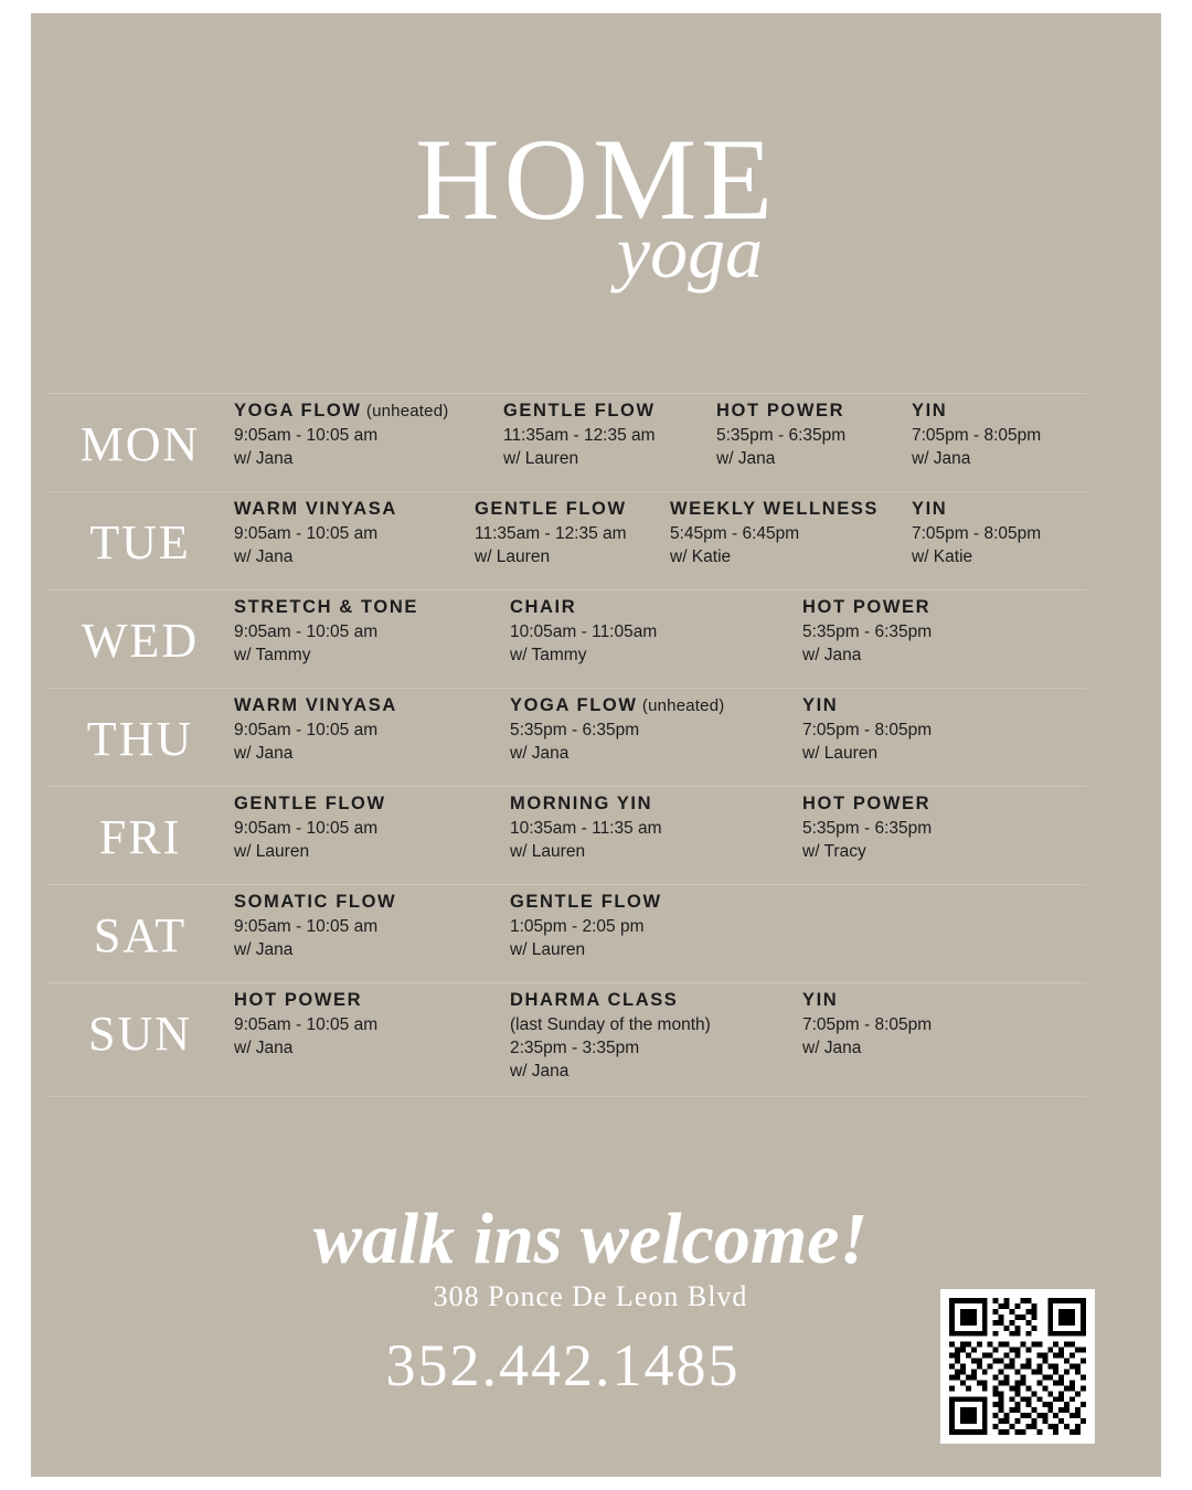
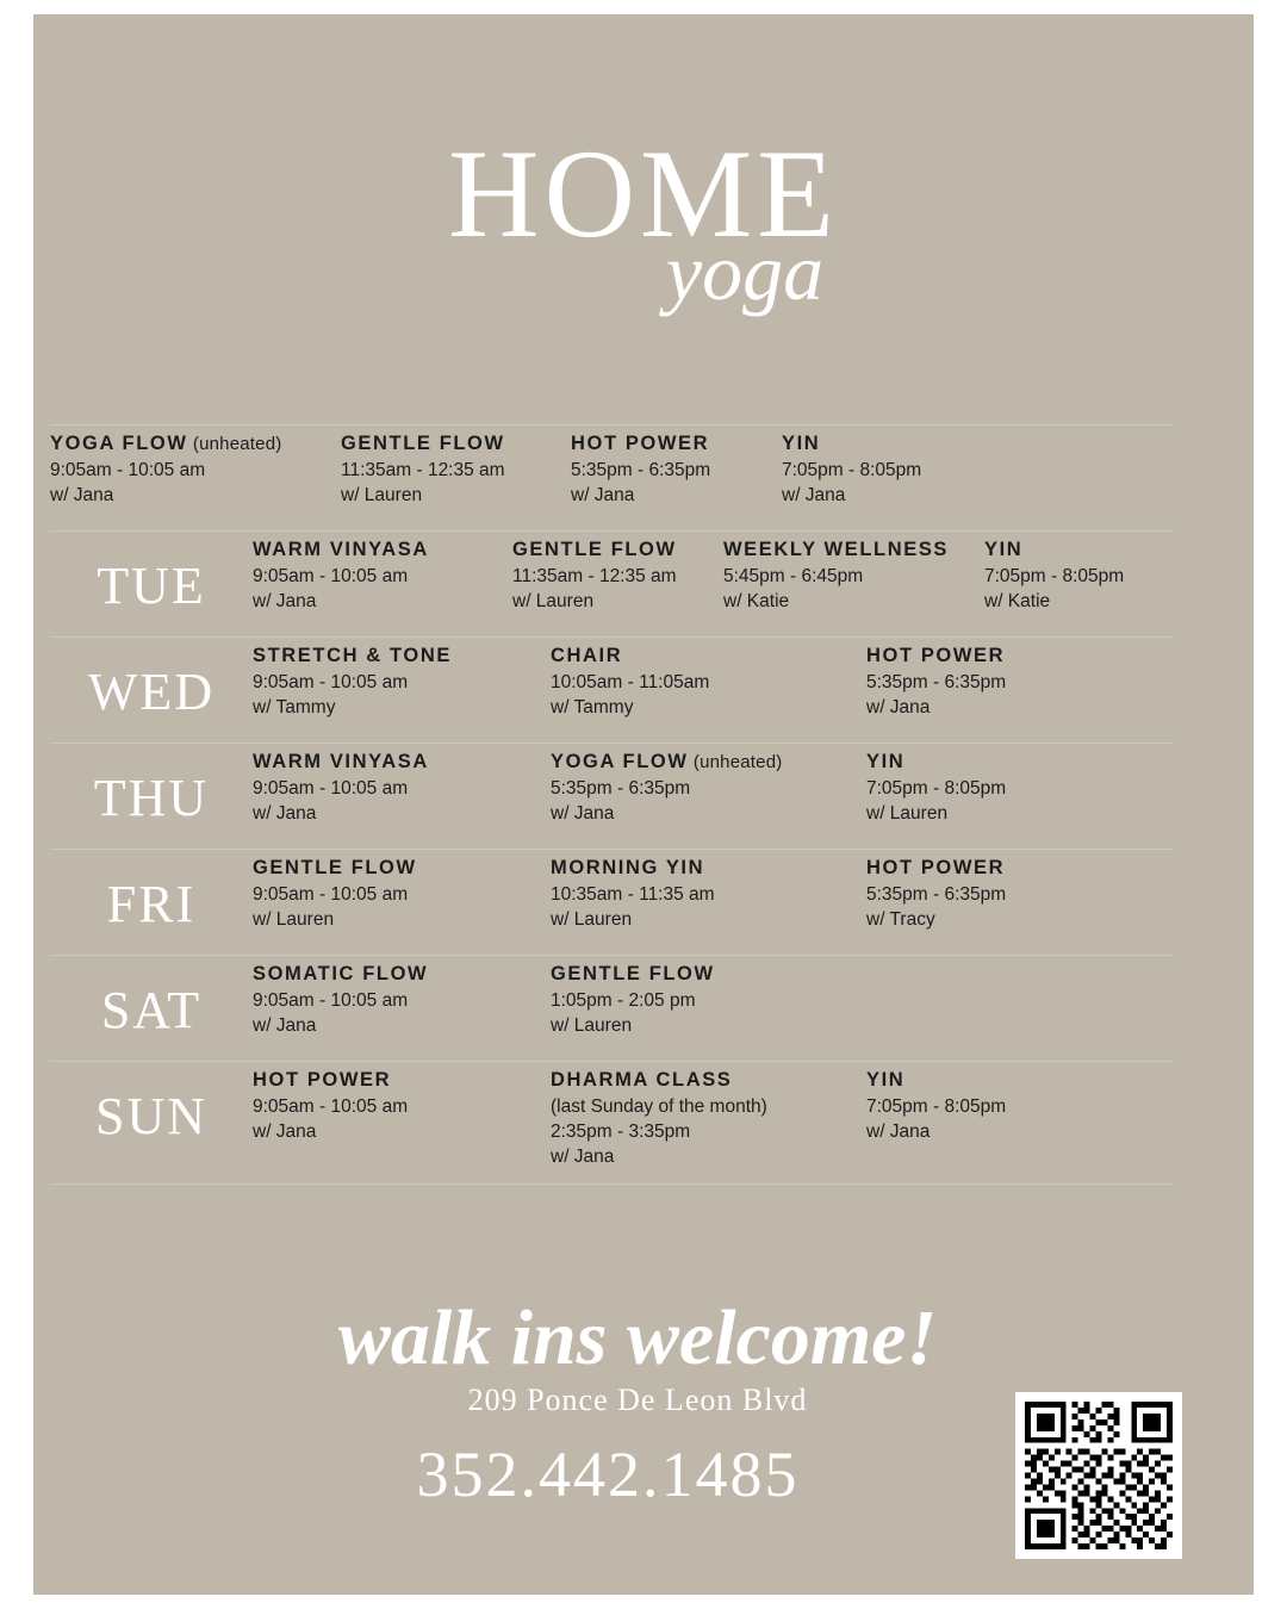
  HOME
  yoga
- MON
  YOGA FLOW (unheated)
  9:05am - 10:05 am
  w/ Jana
  GENTLE FLOW
  11:35am - 12:35 am
  w/ Lauren
  HOT POWER
  5:35pm - 6:35pm
  w/ Jana
  YIN
  7:05pm - 8:05pm
  w/ Jana
  TUE
  WARM VINYASA
  9:05am - 10:05 am
  w/ Jana
  GENTLE FLOW
  11:35am - 12:35 am
  w/ Lauren
  WEEKLY WELLNESS
  5:45pm - 6:45pm
  w/ Katie
  YIN
  7:05pm - 8:05pm
  w/ Katie
  WED
  STRETCH & TONE
  9:05am - 10:05 am
  w/ Tammy
  CHAIR
  10:05am - 11:05am
  w/ Tammy
  HOT POWER
  5:35pm - 6:35pm
  w/ Jana
  THU
  WARM VINYASA
  9:05am - 10:05 am
  w/ Jana
  YOGA FLOW (unheated)
  5:35pm - 6:35pm
  w/ Jana
  YIN
  7:05pm - 8:05pm
  w/ Lauren
  FRI
  GENTLE FLOW
  9:05am - 10:05 am
  w/ Lauren
  MORNING YIN
  10:35am - 11:35 am
  w/ Lauren
  HOT POWER
  5:35pm - 6:35pm
  w/ Tracy
  SAT
  SOMATIC FLOW
  9:05am - 10:05 am
  w/ Jana
  GENTLE FLOW
  1:05pm - 2:05 pm
  w/ Lauren
  SUN
  HOT POWER
  9:05am - 10:05 am
  w/ Jana
  DHARMA CLASS
  (last Sunday of the month)
  2:35pm - 3:35pm
  w/ Jana
  YIN
  7:05pm - 8:05pm
  w/ Jana
  walk ins welcome!
- 308 Ponce De Leon Blvd
+ 209 Ponce De Leon Blvd
  352.442.1485
